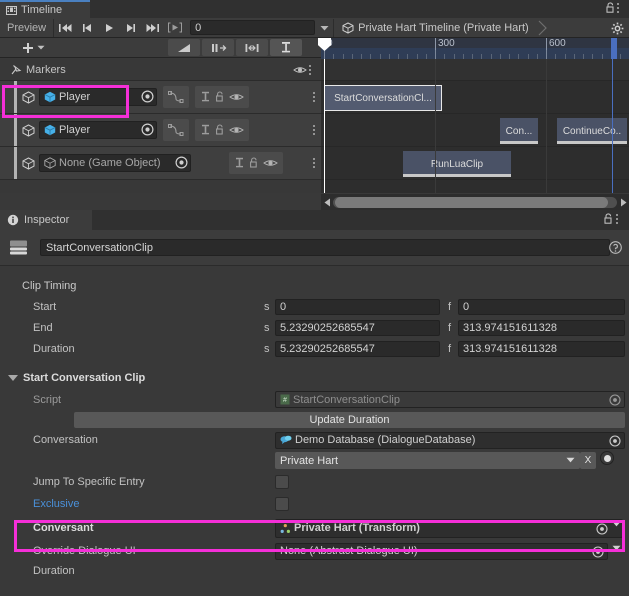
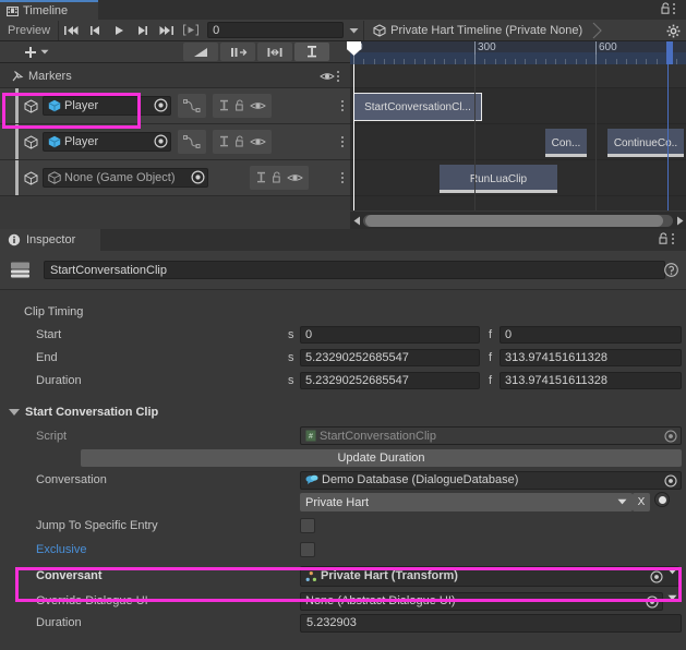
  Timeline
  Preview
  0
- Private Hart Timeline (Private Hart)
+ Private Hart Timeline (Private None)
  300
  600
  Markers
  Player
  Player
  None (Game Object)
  StartConversationCl...
  Con...
  ContinueC..
  unLuaClip
  Inspector
  StartConversationClip
  Clip Timing
  Start
  s
  0
  f
  0
  End
  s
  5.23290252685547
  f
  313.974151611328
  Duration
  s
  5.23290252685547
  f
  313.974151611328
  Start Conversation Clip
  Script
  StartConversationClip
  Update Duration
  Conversation
  Demo Database (DialogueDatabase)
  Private Hart
  X
  Jump To Specific Entry
  Exclusive
  Conversant
  Private Hart (Transform)
  Override Dialogue UI
  None (Abstract Dialogue UI)
  Duration
+ 5.232903
